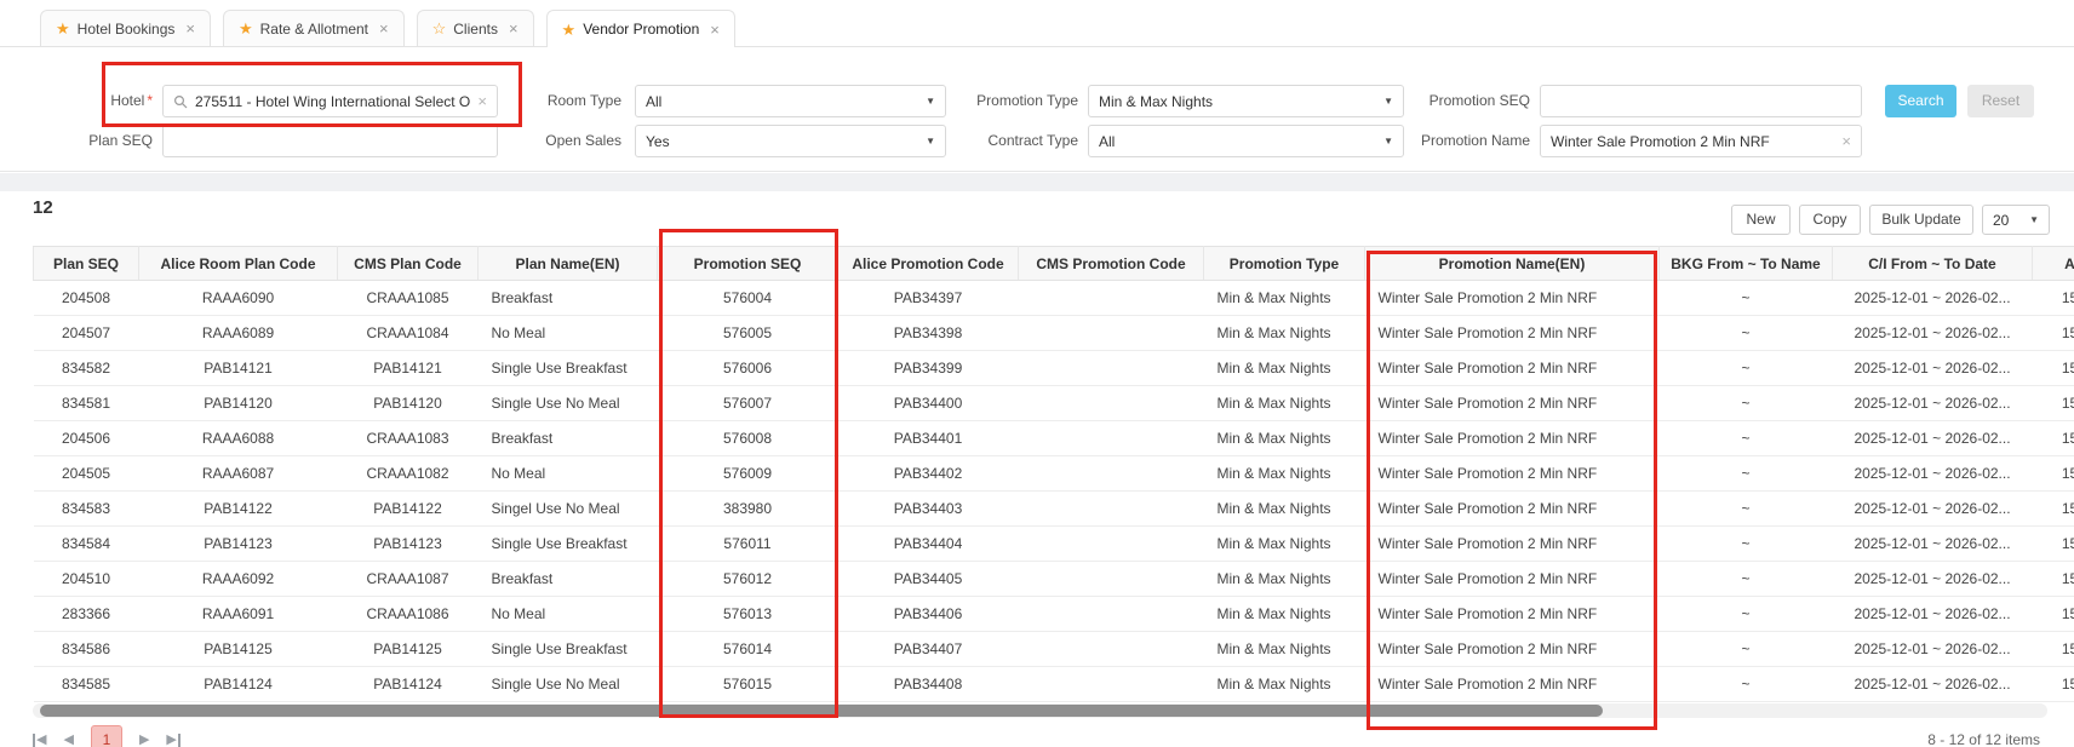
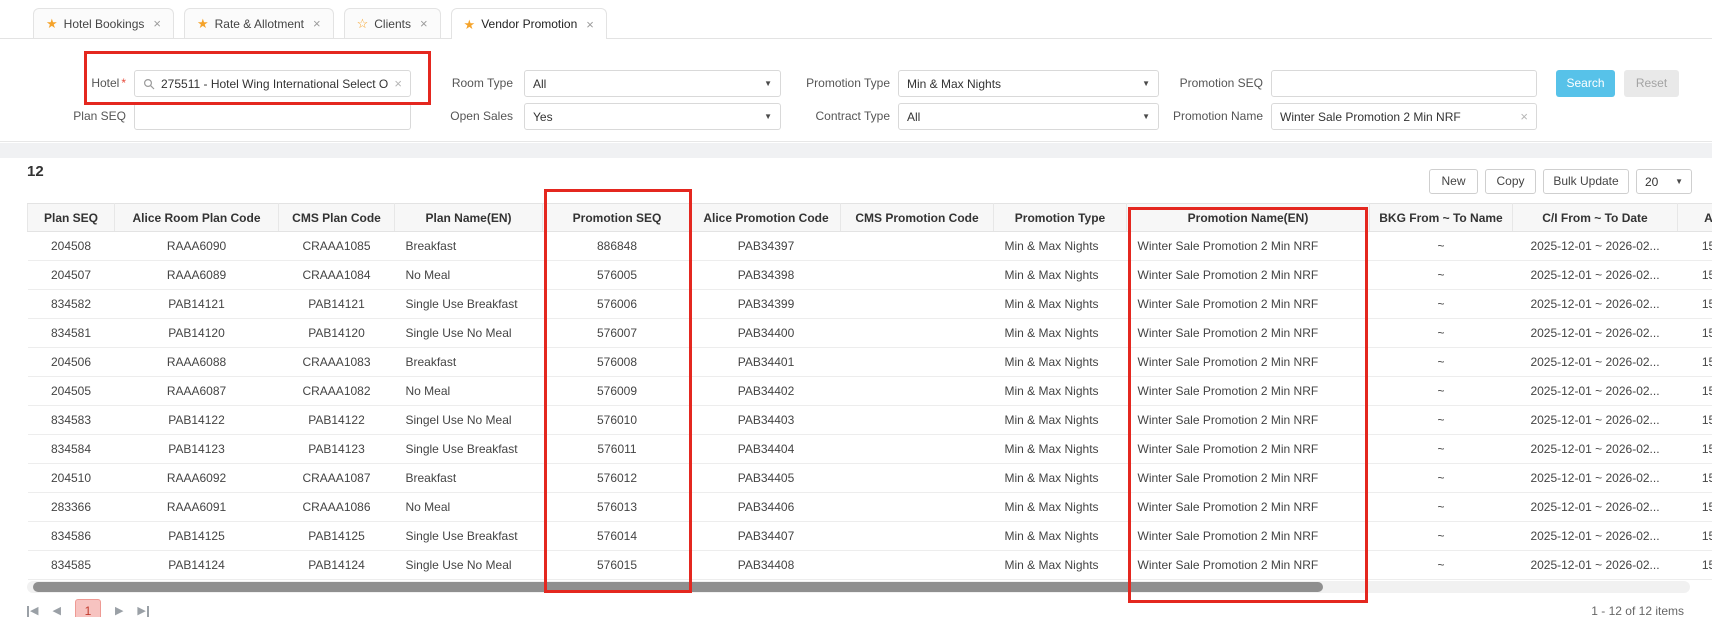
  ★
  Hotel Bookings
  ×
  ★
  Rate & Allotment
  ×
  ☆
  Clients
  ×
  ★
  Vendor Promotion
  ×
  Hotel *
  275511 - Hotel Wing International Select O
  ×
  Room Type
  All
  ▼
  Promotion Type
  Min & Max Nights
  ▼
  Promotion SEQ
  Search
  Reset
  Plan SEQ
  Open Sales
  Yes
  ▼
  Contract Type
  All
  ▼
  Promotion Name
  Winter Sale Promotion 2 Min NRF
  ×
  12
  New
  Copy
  Bulk Update
  20
  ▼
  Plan SEQ	Alice Room Plan Code	CMS Plan Code	Plan Name(EN)	Promotion SEQ	Alice Promotion Code	CMS Promotion Code	Promotion Type	Promotion Name(EN)	BKG From ~ To Name	C/I From ~ To Date	A
- 204508	RAAA6090	CRAAA1085	Breakfast	576004	PAB34397		Min & Max Nights	Winter Sale Promotion 2 Min NRF	~	2025-12-01 ~ 2026-02...	1
+ 204508	RAAA6090	CRAAA1085	Breakfast	886848	PAB34397		Min & Max Nights	Winter Sale Promotion 2 Min NRF	~	2025-12-01 ~ 2026-02...	1
  204507	RAAA6089	CRAAA1084	No Meal	576005	PAB34398		Min & Max Nights	Winter Sale Promotion 2 Min NRF	~	2025-12-01 ~ 2026-02...	1
  834582	PAB14121	PAB14121	Single Use Breakfast	576006	PAB34399		Min & Max Nights	Winter Sale Promotion 2 Min NRF	~	2025-12-01 ~ 2026-02...	1
  834581	PAB14120	PAB14120	Single Use No Meal	576007	PAB34400		Min & Max Nights	Winter Sale Promotion 2 Min NRF	~	2025-12-01 ~ 2026-02...	1
  204506	RAAA6088	CRAAA1083	Breakfast	576008	PAB34401		Min & Max Nights	Winter Sale Promotion 2 Min NRF	~	2025-12-01 ~ 2026-02...	1
  204505	RAAA6087	CRAAA1082	No Meal	576009	PAB34402		Min & Max Nights	Winter Sale Promotion 2 Min NRF	~	2025-12-01 ~ 2026-02...	1
- 834583	PAB14122	PAB14122	Singel Use No Meal	383980	PAB34403		Min & Max Nights	Winter Sale Promotion 2 Min NRF	~	2025-12-01 ~ 2026-02...	1
+ 834583	PAB14122	PAB14122	Singel Use No Meal	576010	PAB34403		Min & Max Nights	Winter Sale Promotion 2 Min NRF	~	2025-12-01 ~ 2026-02...	1
  834584	PAB14123	PAB14123	Single Use Breakfast	576011	PAB34404		Min & Max Nights	Winter Sale Promotion 2 Min NRF	~	2025-12-01 ~ 2026-02...	1
  204510	RAAA6092	CRAAA1087	Breakfast	576012	PAB34405		Min & Max Nights	Winter Sale Promotion 2 Min NRF	~	2025-12-01 ~ 2026-02...	1
  283366	RAAA6091	CRAAA1086	No Meal	576013	PAB34406		Min & Max Nights	Winter Sale Promotion 2 Min NRF	~	2025-12-01 ~ 2026-02...	1
  834586	PAB14125	PAB14125	Single Use Breakfast	576014	PAB34407		Min & Max Nights	Winter Sale Promotion 2 Min NRF	~	2025-12-01 ~ 2026-02...	1
  834585	PAB14124	PAB14124	Single Use No Meal	576015	PAB34408		Min & Max Nights	Winter Sale Promotion 2 Min NRF	~	2025-12-01 ~ 2026-02...	1
  ◀
  ◀
  1
  ▶
  ▶
- 8 - 12 of 12 items
+ 1 - 12 of 12 items
